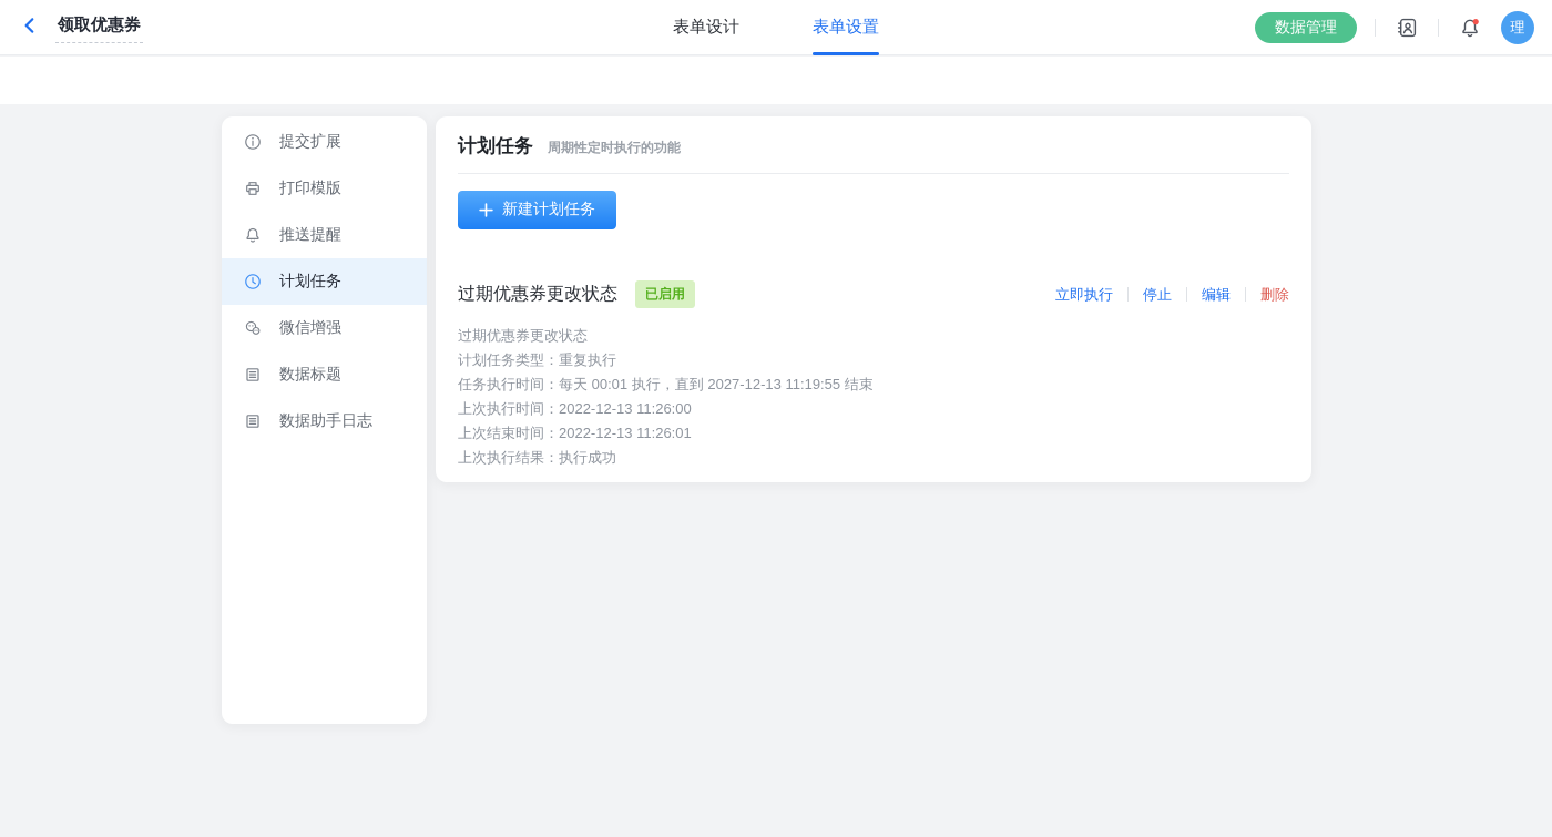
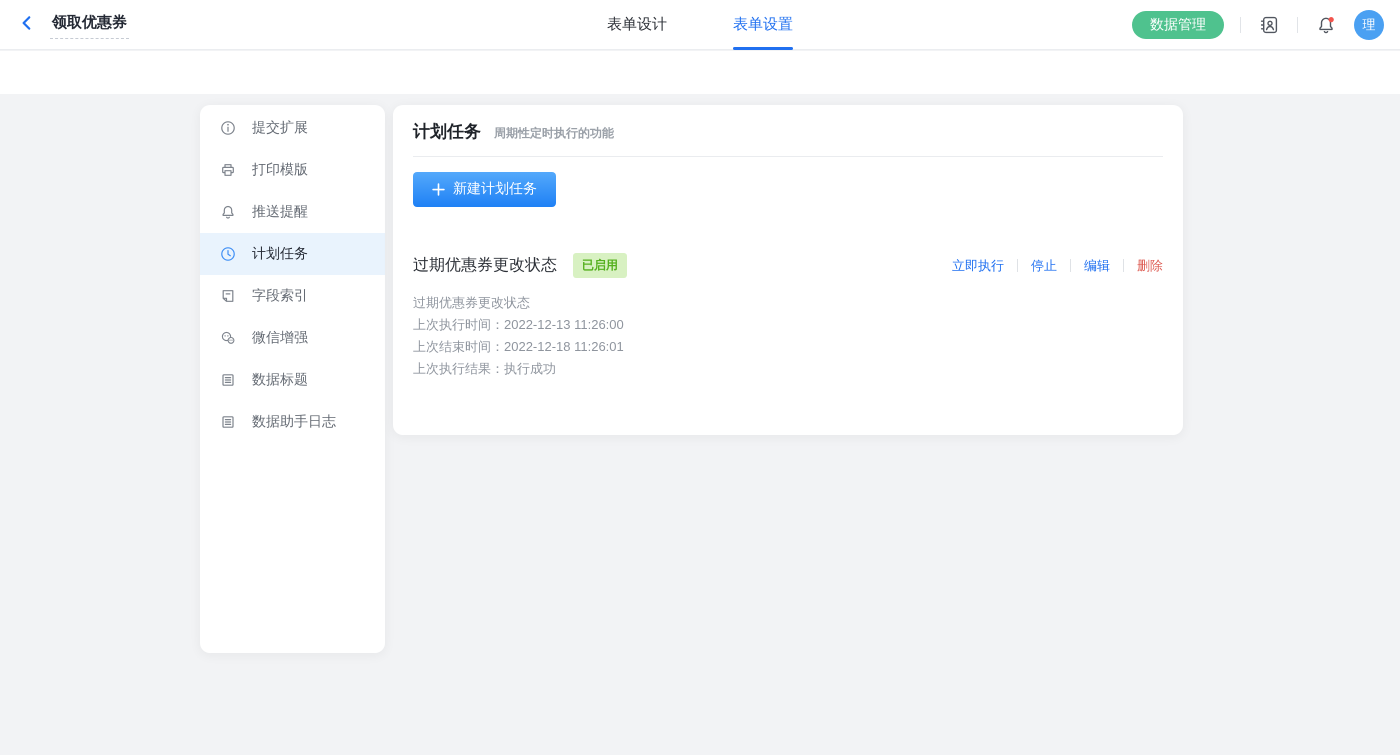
  领取优惠券
  表单设计
  表单设置
  数据管理
  理
  提交扩展
  打印模版
  推送提醒
  计划任务
+ 字段索引
  微信增强
  数据标题
  数据助手日志
  计划任务
  周期性定时执行的功能
  新建计划任务
  过期优惠券更改状态
  已启用
  立即执行
  停止
  编辑
  删除
  过期优惠券更改状态
- 计划任务类型：重复执行
- 任务执行时间：每天 00:01 执行，直到 2027-12-13 11:19:55 结束
  上次执行时间：2022-12-13 11:26:00
- 上次结束时间：2022-12-13 11:26:01
+ 上次结束时间：2022-12-18 11:26:01
  上次执行结果：执行成功
